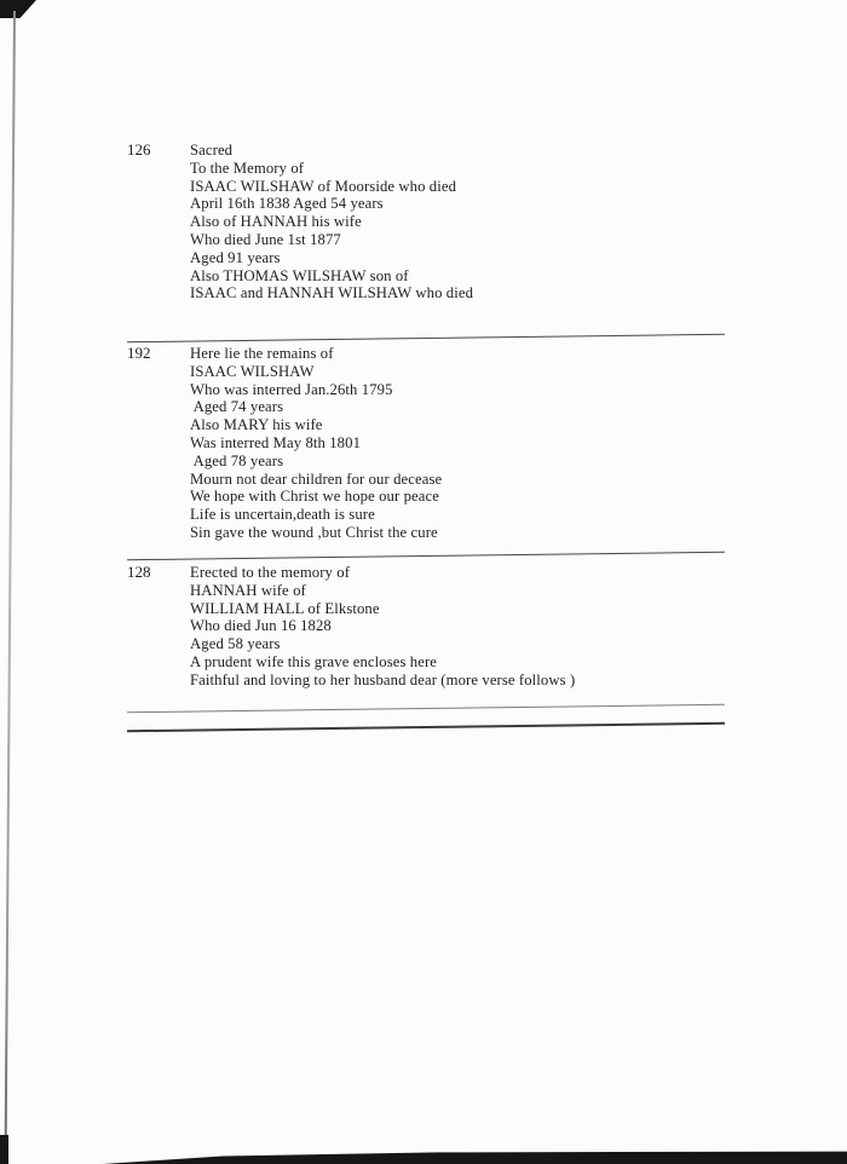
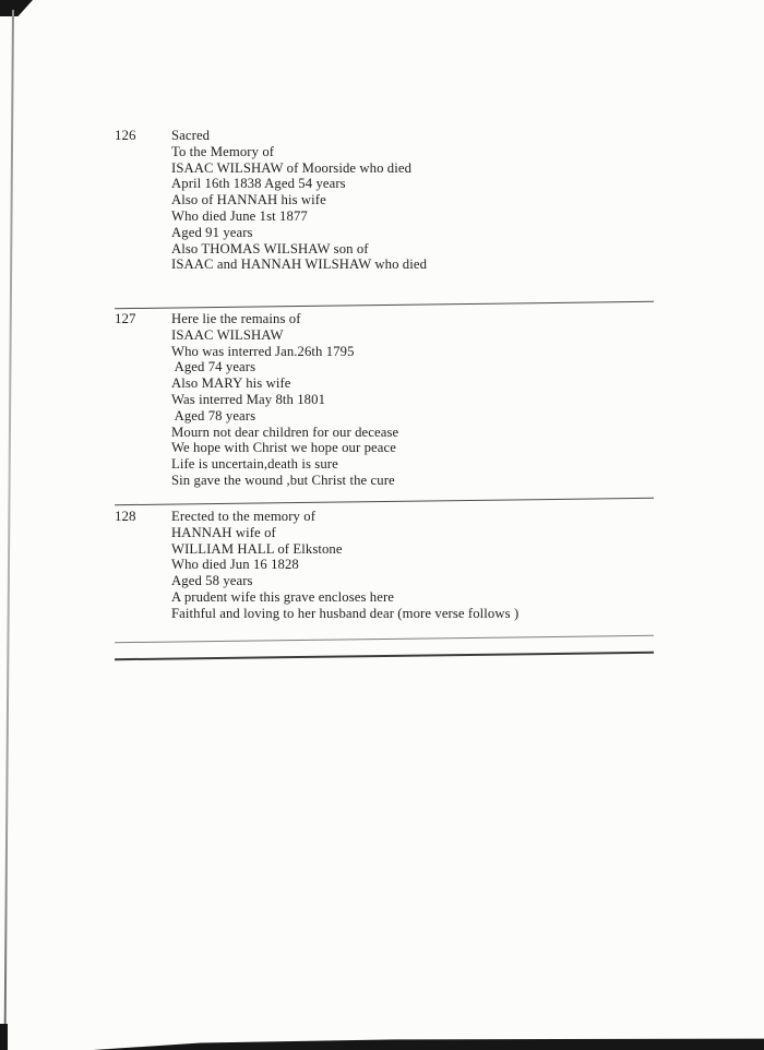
  126
  Sacred
  To the Memory of
  ISAAC WILSHAW of Moorside who died
  April 16th 1838 Aged 54 years
  Also of HANNAH his wife
  Who died June 1st 1877
  Aged 91 years
  Also THOMAS WILSHAW son of
  ISAAC and HANNAH WILSHAW who died
- 192
+ 127
  Here lie the remains of
  ISAAC WILSHAW
  Who was interred Jan.26th 1795
  Aged 74 years
  Also MARY his wife
  Was interred May 8th 1801
  Aged 78 years
  Mourn not dear children for our decease
  We hope with Christ we hope our peace
  Life is uncertain,death is sure
  Sin gave the wound ,but Christ the cure
  128
  Erected to the memory of
  HANNAH wife of
  WILLIAM HALL of Elkstone
  Who died Jun 16 1828
  Aged 58 years
  A prudent wife this grave encloses here
  Faithful and loving to her husband dear (more verse follows )
